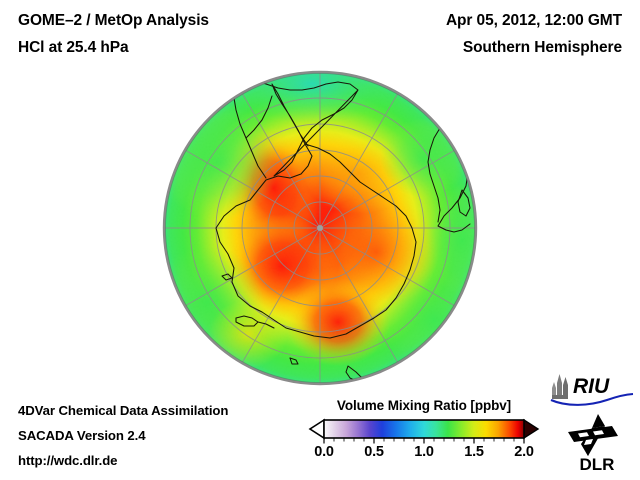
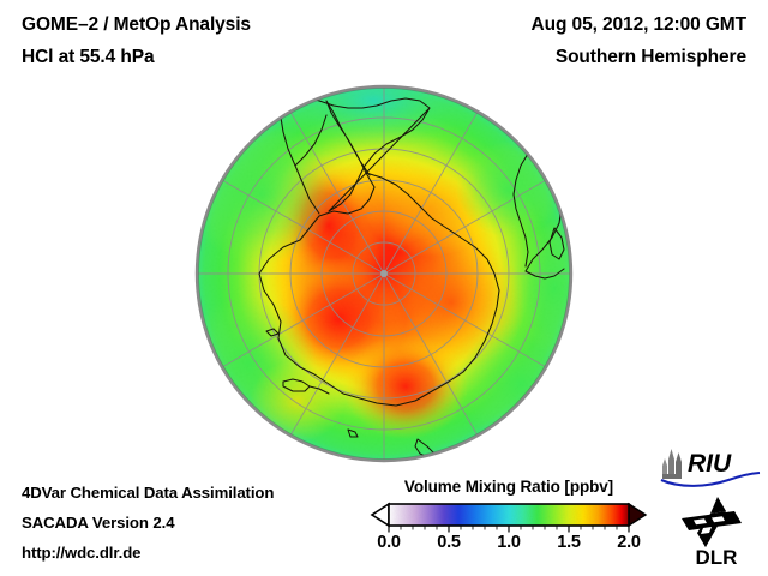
  GOME–2 / MetOp Analysis
- HCl at 25.4 hPa
+ HCl at 55.4 hPa
- Apr 05, 2012, 12:00 GMT
+ Aug 05, 2012, 12:00 GMT
  Southern Hemisphere
  4DVar Chemical Data Assimilation
  SACADA Version 2.4
  http://wdc.dlr.de
  Volume Mixing Ratio [ppbv]
  0.0
  0.5
  1.0
  1.5
  2.0
  RIU
  DLR
